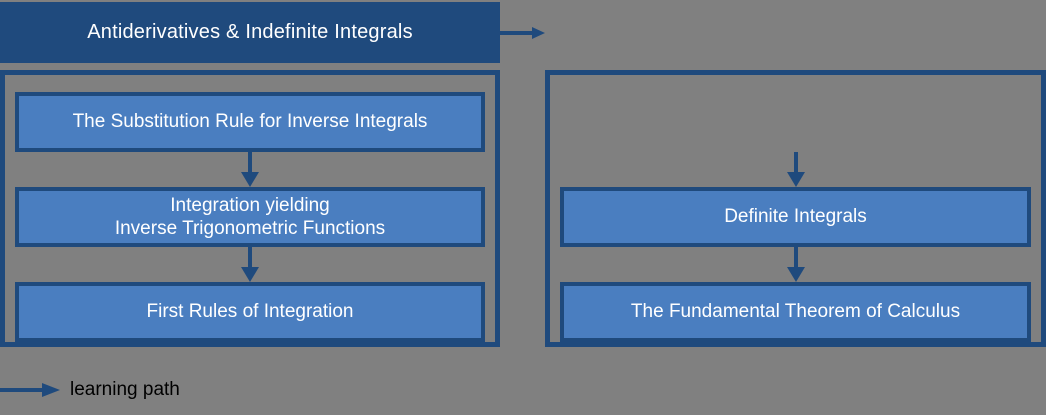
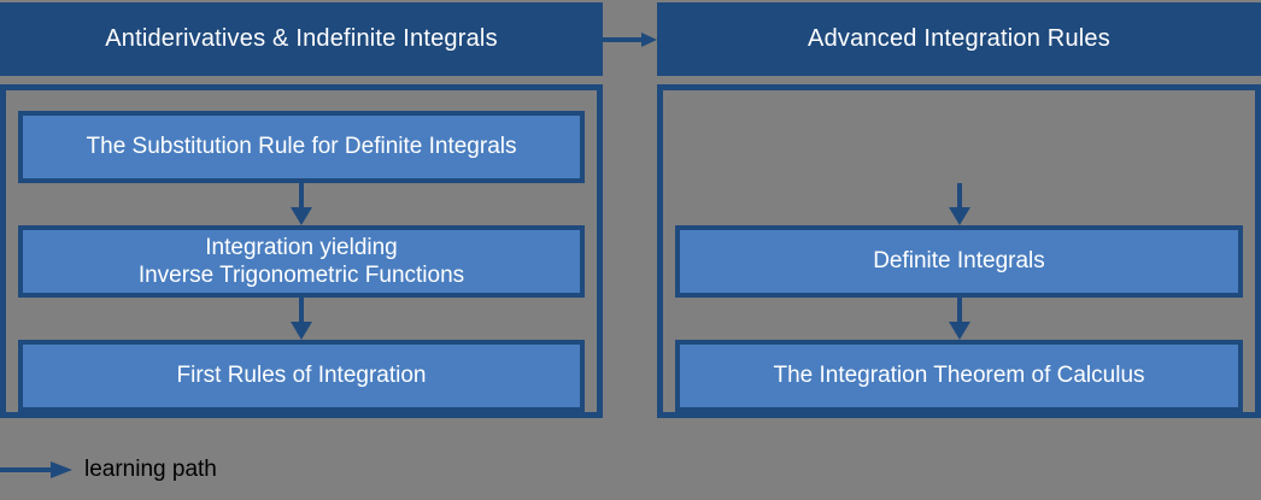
  Antiderivatives & Indefinite Integrals
+ Advanced Integration Rules
- The Substitution Rule for Inverse Integrals
+ The Substitution Rule for Definite Integrals
  Integration yielding
  Inverse Trigonometric Functions
  First Rules of Integration
  Definite Integrals
- The Fundamental Theorem of Calculus
+ The Integration Theorem of Calculus
  learning path
